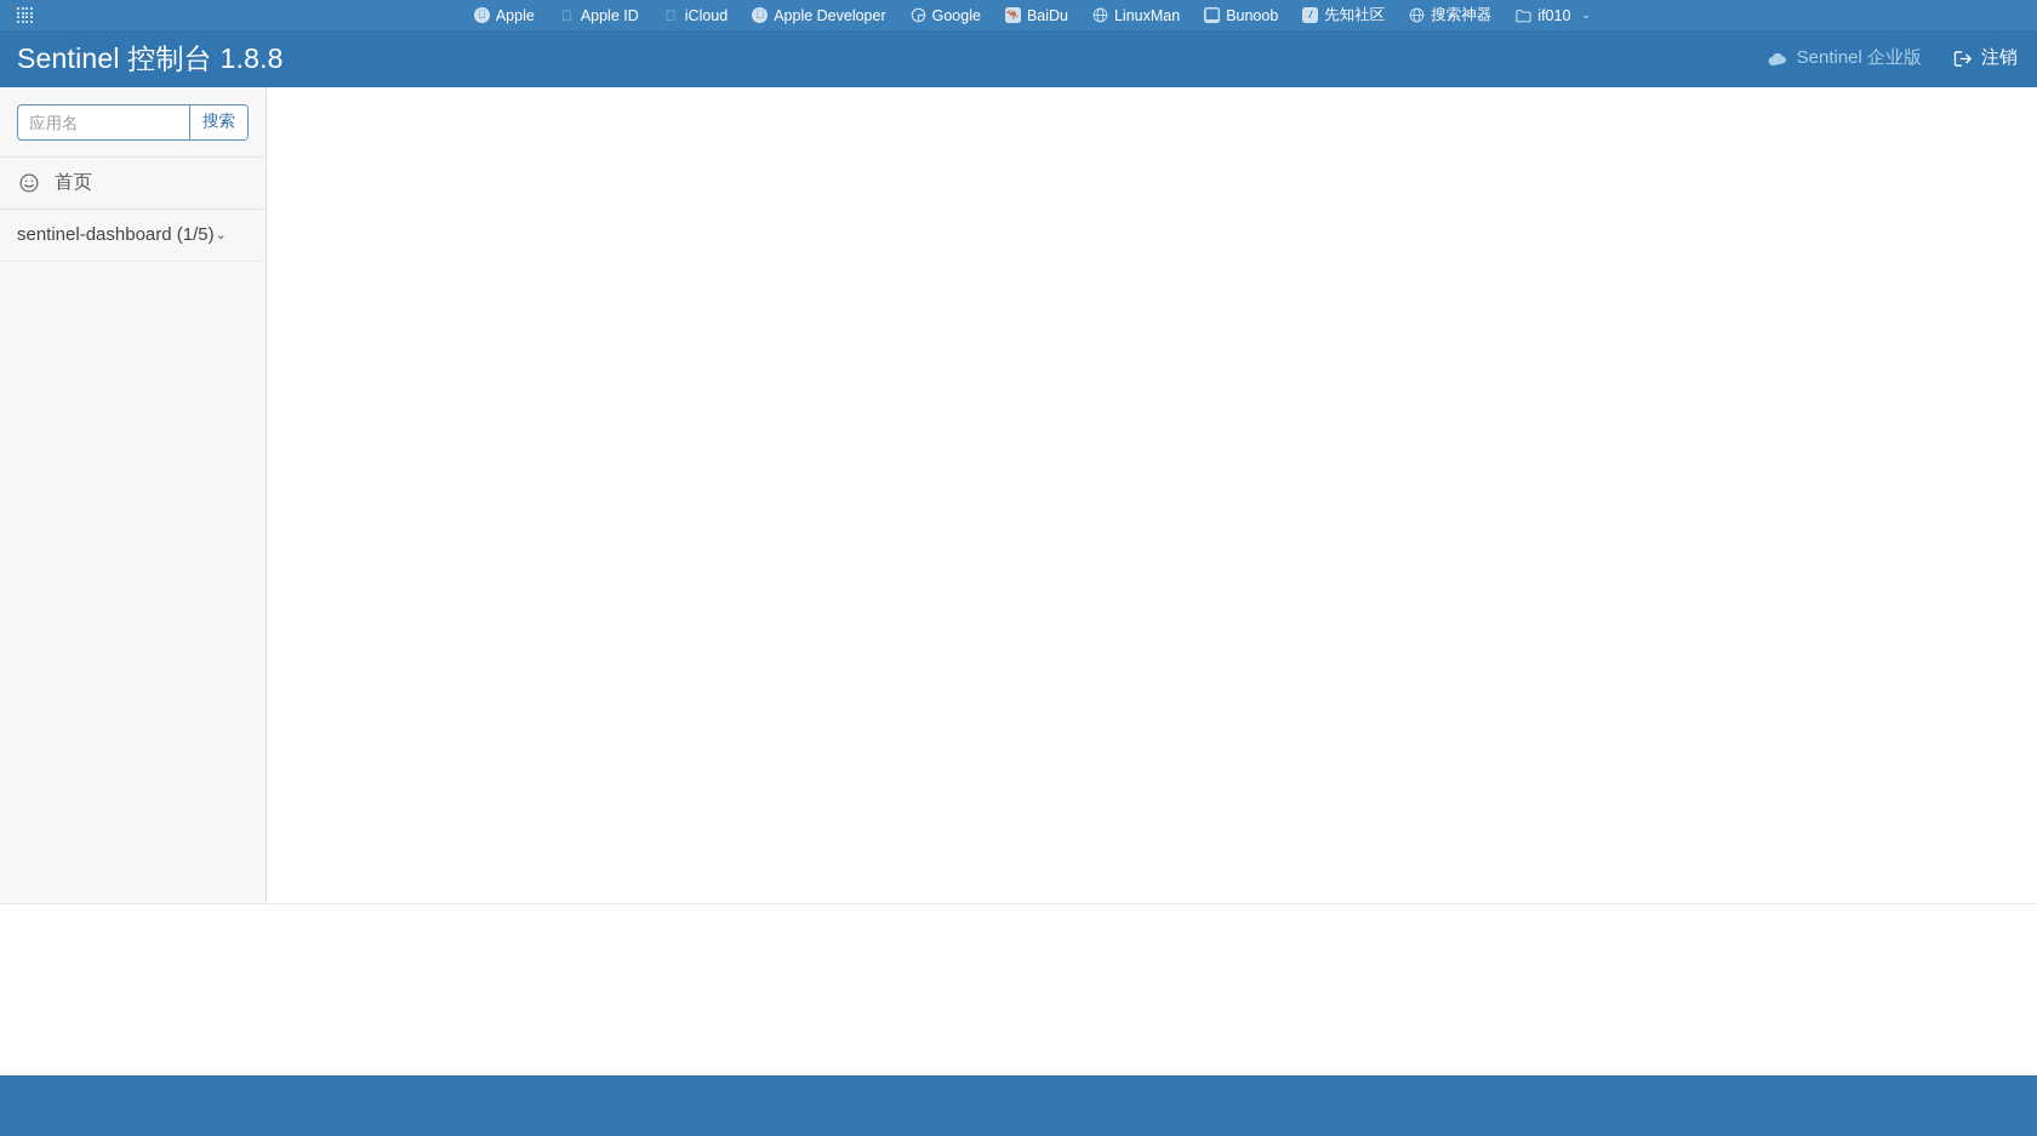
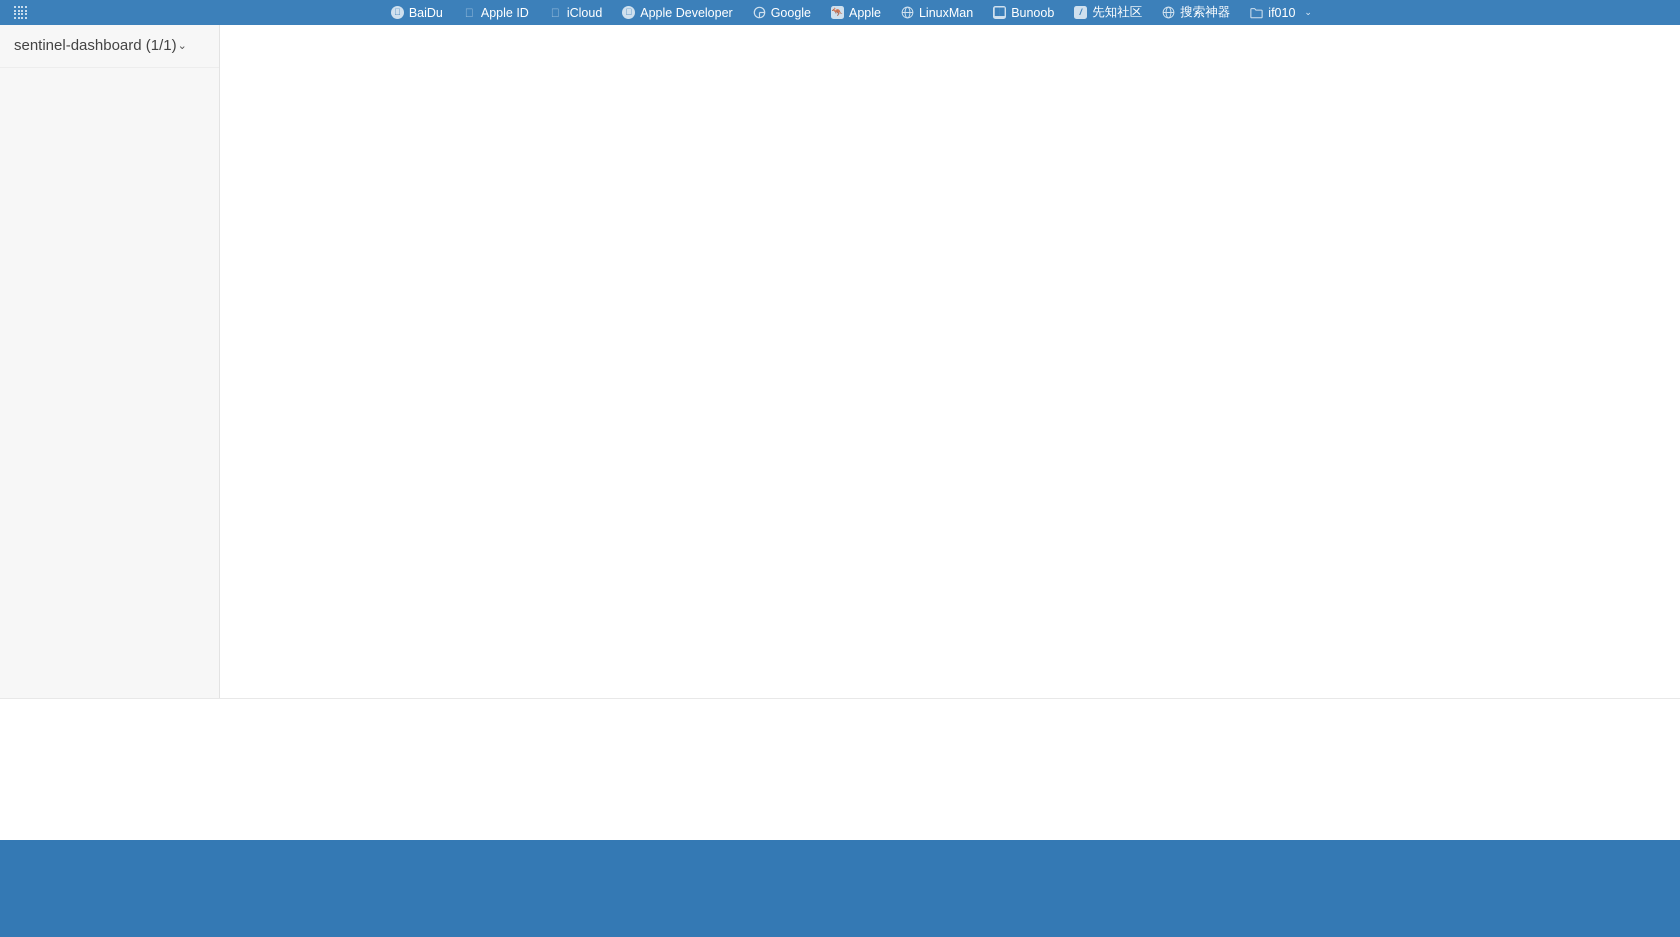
  
- Apple
+ BaiDu
  
  Apple ID
  
  iCloud
  
  Apple Developer
  Google
  🦘
- BaiDu
+ Apple
  LinuxMan
  Bunoob
  /
  先知社区
  搜索神器
  if010
  ⌄
- Sentinel 控制台 1.8.8
- Sentinel 企业版
- 注销
- 应用名
- 搜索
- 首页
- sentinel-dashboard (1/5)
+ sentinel-dashboard (1/1)
  ⌄
